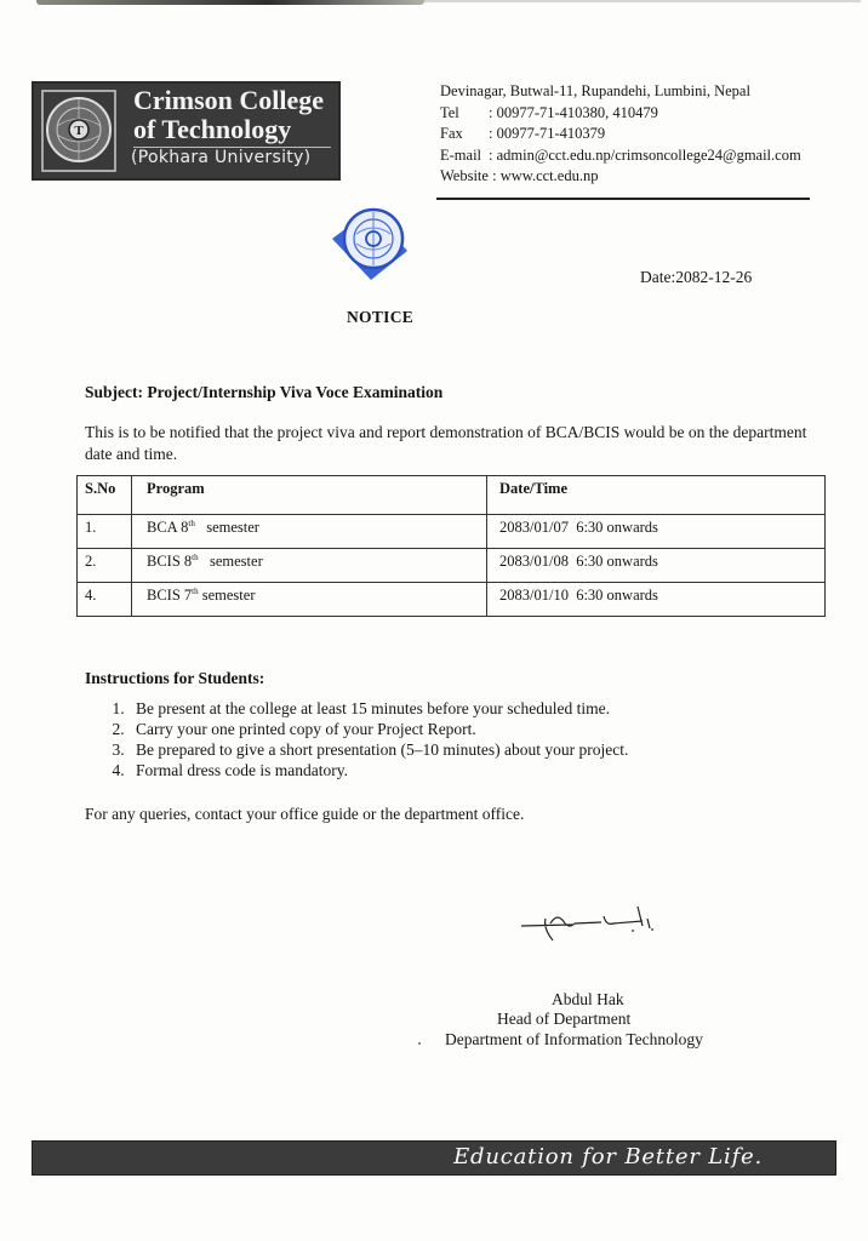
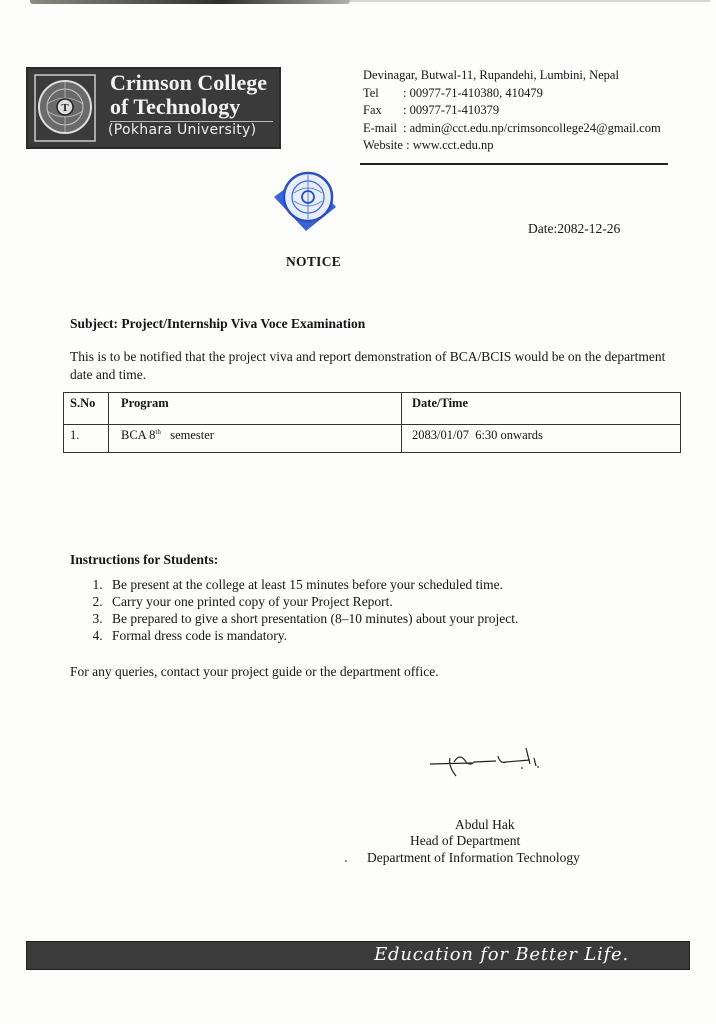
  T
  Crimson College
  of Technology
  (Pokhara University)
  Devinagar, Butwal-11, Rupandehi, Lumbini, Nepal
  Tel : 00977-71-410380, 410479
  Fax : 00977-71-410379
  E-mail : admin@cct.edu.np/crimsoncollege24@gmail.com
  Website : www.cct.edu.np
  Date:2082-12-26
  NOTICE
  Subject: Project/Internship Viva Voce Examination
  This is to be notified that the project viva and report demonstration of BCA/BCIS would be on the department date and time.
  S.No	Program	Date/Time
  1.	BCA 8th semester	2083/01/07 6:30 onwards
- 2.	BCIS 8th semester	2083/01/08 6:30 onwards
- 4.	BCIS 7th semester	2083/01/10 6:30 onwards
  Instructions for Students:
  Be present at the college at least 15 minutes before your scheduled time.
  Carry your one printed copy of your Project Report.
- Be prepared to give a short presentation (5–10 minutes) about your project.
+ Be prepared to give a short presentation (8–10 minutes) about your project.
  Formal dress code is mandatory.
- For any queries, contact your office guide or the department office.
+ For any queries, contact your project guide or the department office.
  Abdul Hak
  Head of Department
  Department of Information Technology
  Education for Better Life.
